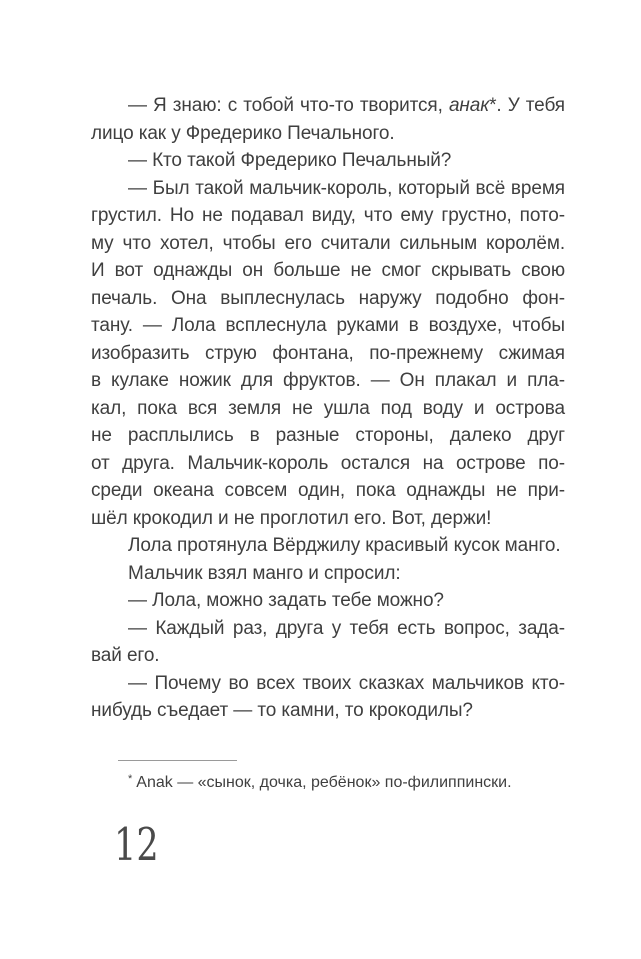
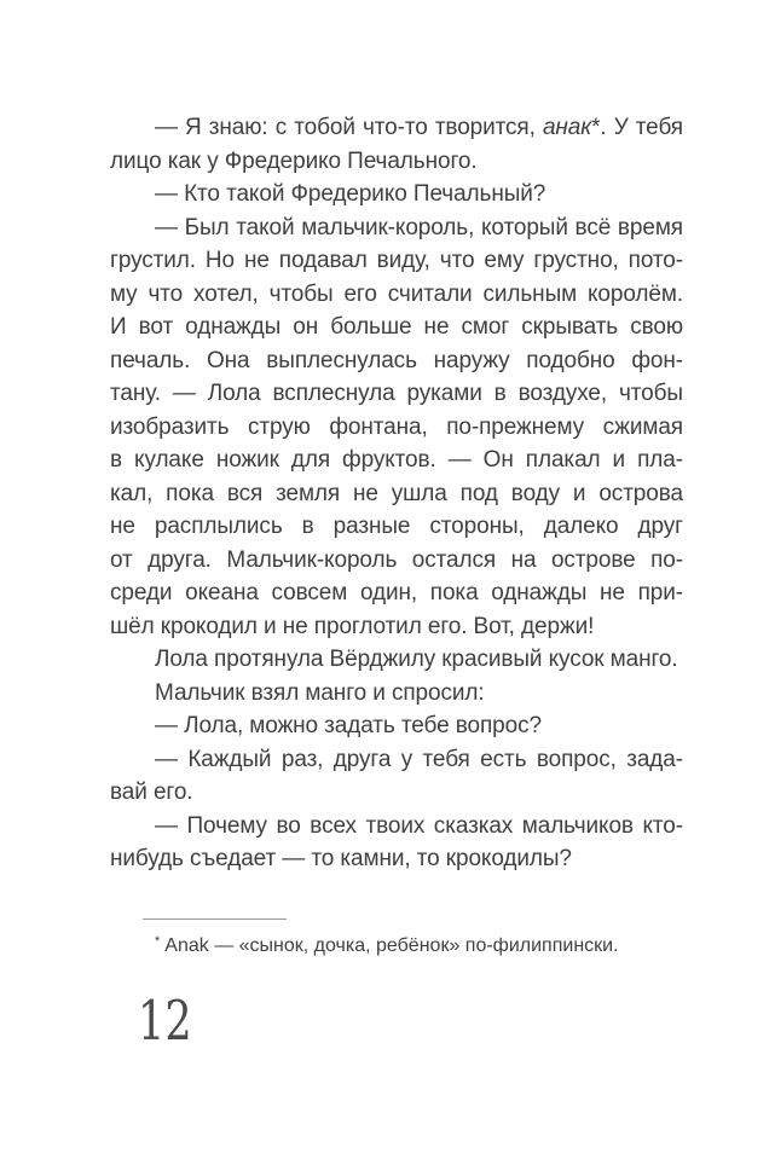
  — Я знаю: с тобой что-то творится, анак*. У тебя
  лицо как у Фредерико Печального.
  — Кто такой Фредерико Печальный?
  — Был такой мальчик-король, который всё время
  грустил. Но не подавал виду, что ему грустно, пото-
  му что хотел, чтобы его считали сильным королём.
  И вот однажды он больше не смог скрывать свою
  печаль. Она выплеснулась наружу подобно фон-
  тану. — Лола всплеснула руками в воздухе, чтобы
  изобразить струю фонтана, по-прежнему сжимая
  в кулаке ножик для фруктов. — Он плакал и пла-
  кал, пока вся земля не ушла под воду и острова
  не расплылись в разные стороны, далеко друг
  от друга. Мальчик-король остался на острове по-
  среди океана совсем один, пока однажды не при-
  шёл крокодил и не проглотил его. Вот, держи!
  Лола протянула Вёрджилу красивый кусок манго.
  Мальчик взял манго и спросил:
- — Лола, можно задать тебе можно?
+ — Лола, можно задать тебе вопрос?
  — Каждый раз, друга у тебя есть вопрос, зада-
  вай его.
  — Почему во всех твоих сказках мальчиков кто-
  нибудь съедает — то камни, то крокодилы?
  * Anak — «сынок, дочка, ребёнок» по-филиппински.
  12
